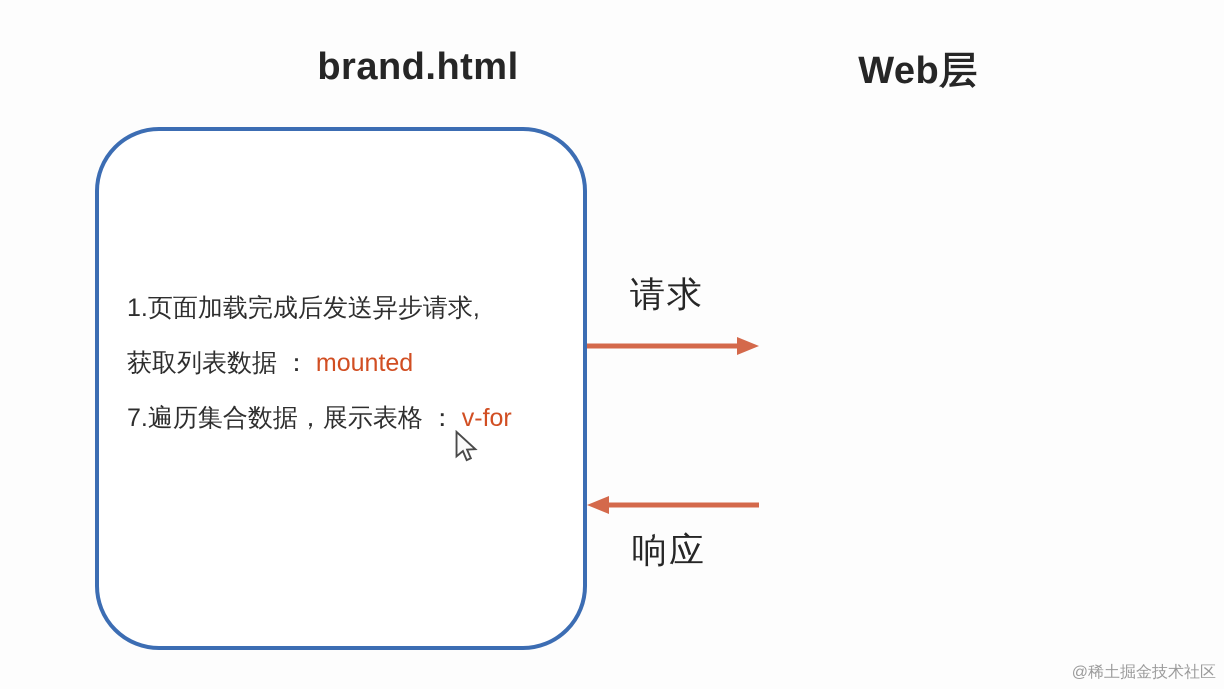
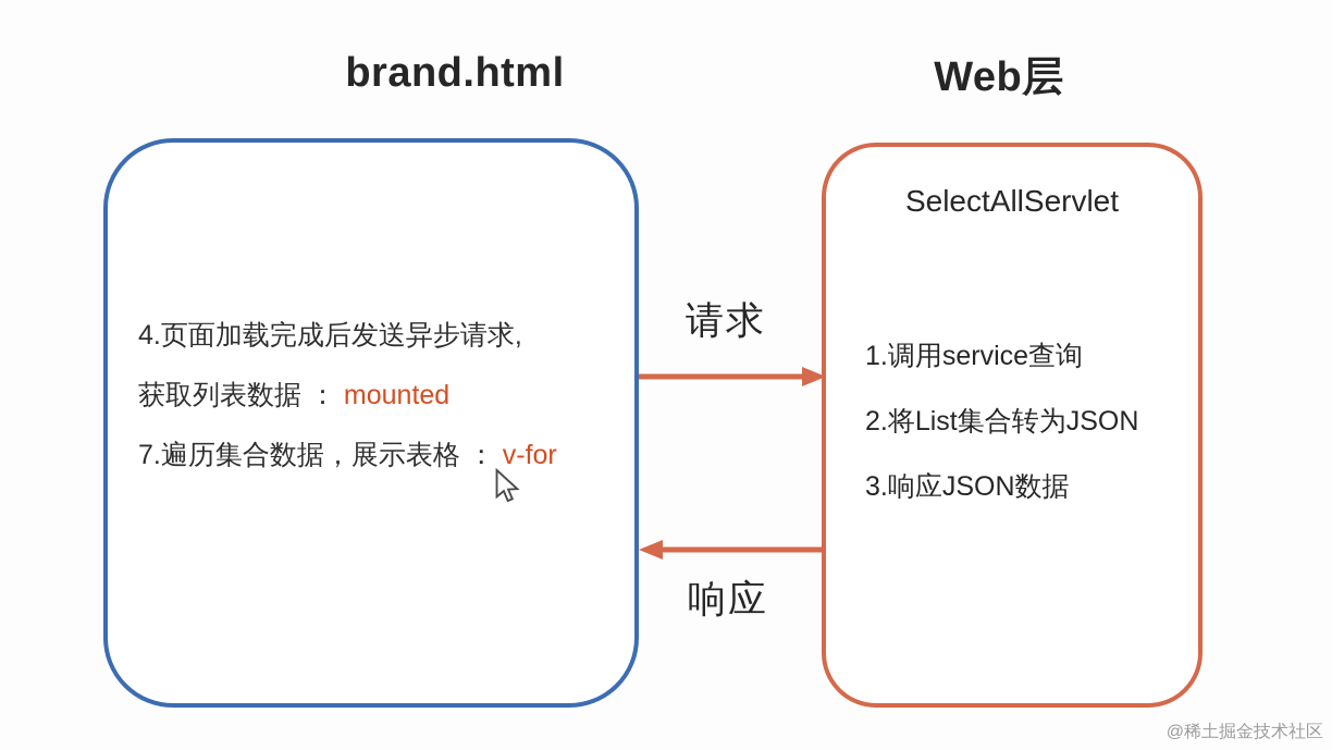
  brand.html
  Web层
- 1.页面加载完成后发送异步请求,
+ 4.页面加载完成后发送异步请求,
  获取列表数据 ： mounted
  7.遍历集合数据，展示表格 ： v-for
+ SelectAllServlet
+ 1.调用service查询
+ 2.将List集合转为JSON
+ 3.响应JSON数据
  请求
  响应
  @稀土掘金技术社区
